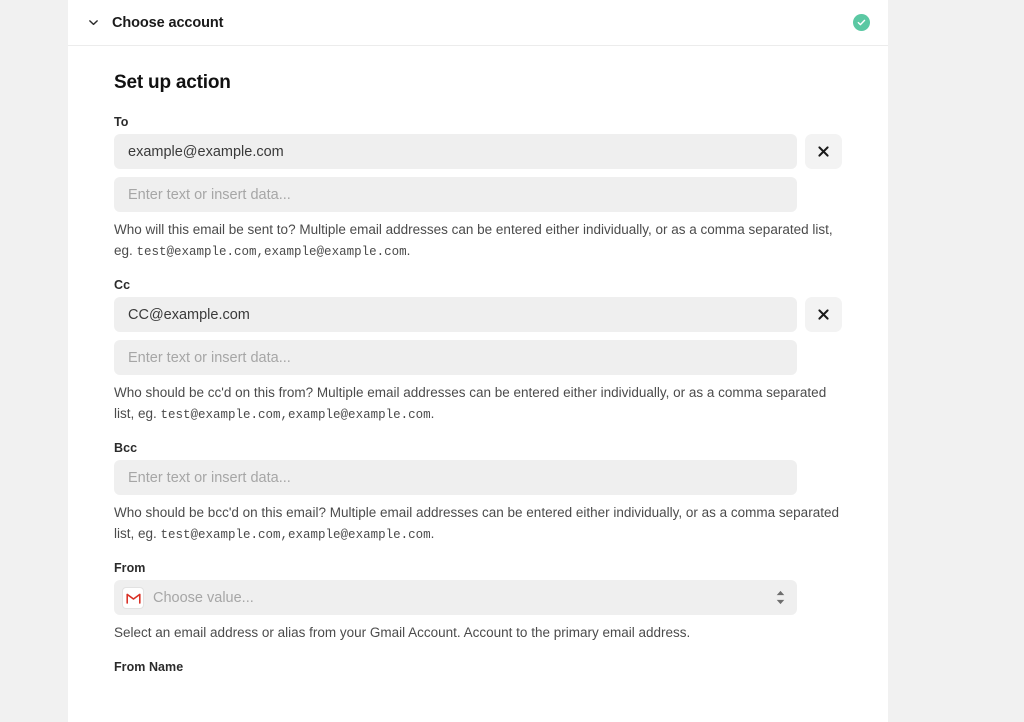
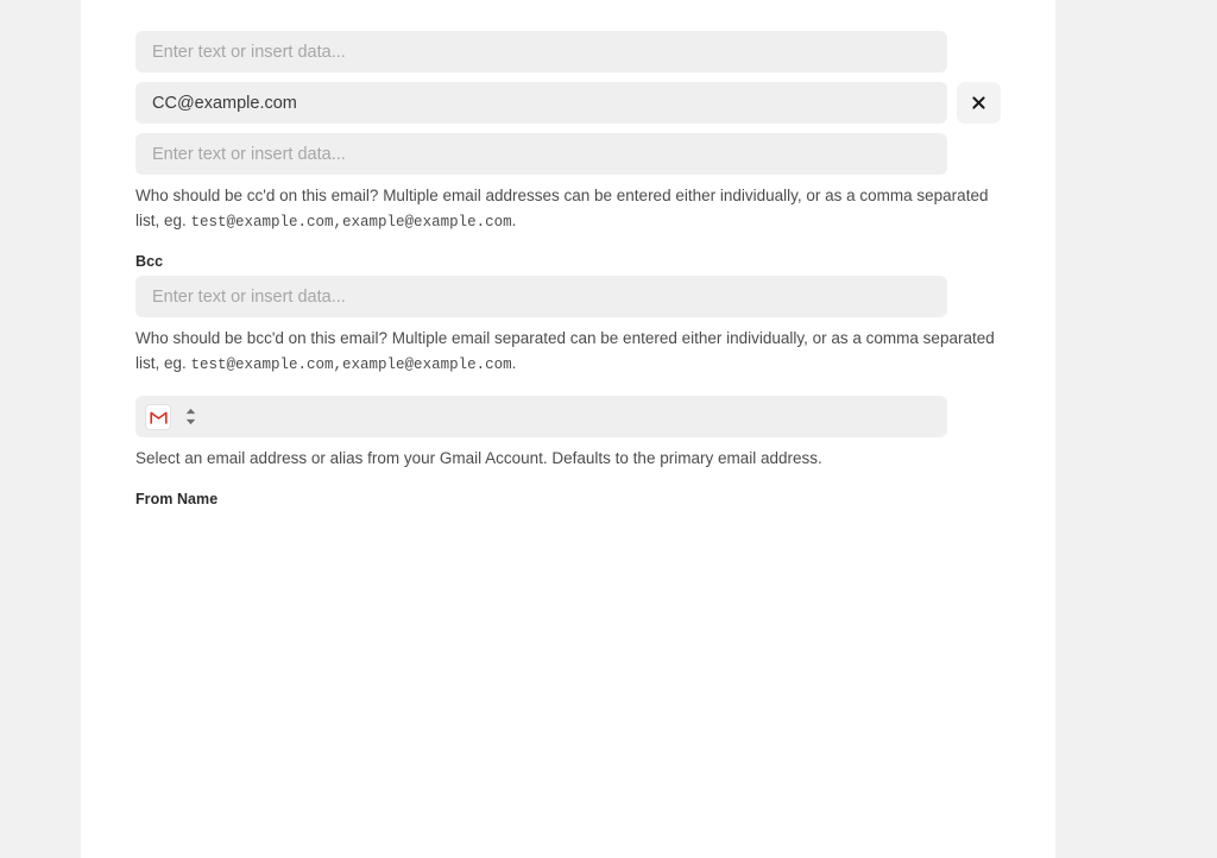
- Choose account
- Set up action
- To
- example@example.com
  Enter text or insert data...
- Who will this email be sent to? Multiple email addresses can be entered either individually, or as a comma separated list, eg. test@example.com,example@example.com.
- Cc
  CC@example.com
  Enter text or insert data...
- Who should be cc'd on this from? Multiple email addresses can be entered either individually, or as a comma separated list, eg. test@example.com,example@example.com.
+ Who should be cc'd on this email? Multiple email addresses can be entered either individually, or as a comma separated list, eg. test@example.com,example@example.com.
  Bcc
  Enter text or insert data...
- Who should be bcc'd on this email? Multiple email addresses can be entered either individually, or as a comma separated list, eg. test@example.com,example@example.com.
+ Who should be bcc'd on this email? Multiple email separated can be entered either individually, or as a comma separated list, eg. test@example.com,example@example.com.
- From
- Choose value...
- Select an email address or alias from your Gmail Account. Account to the primary email address.
+ Select an email address or alias from your Gmail Account. Defaults to the primary email address.
  From Name
